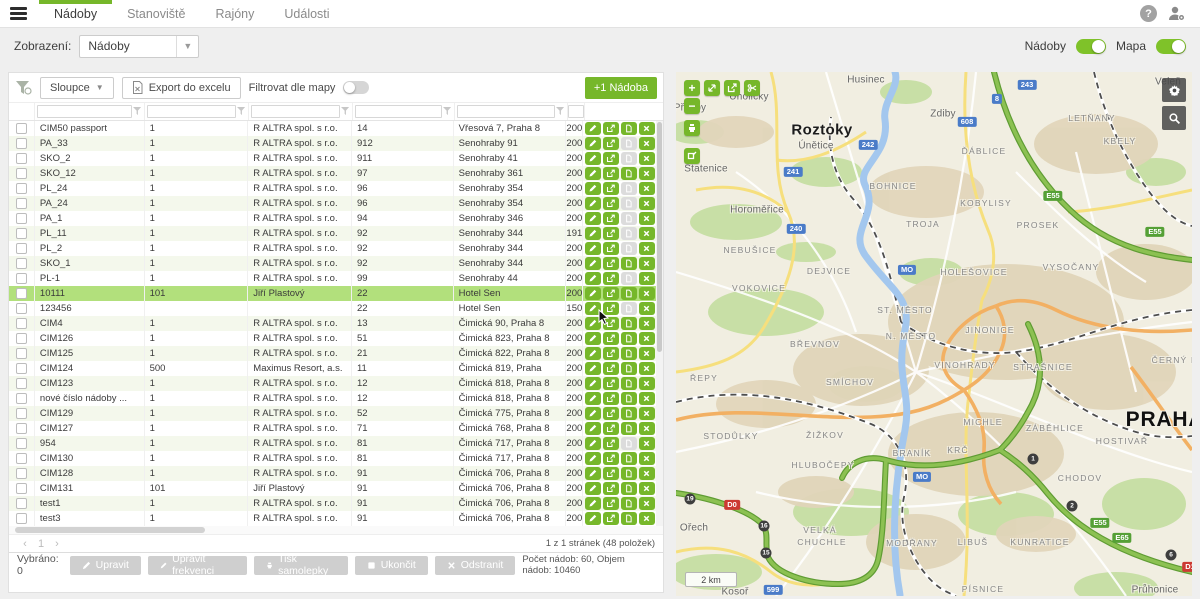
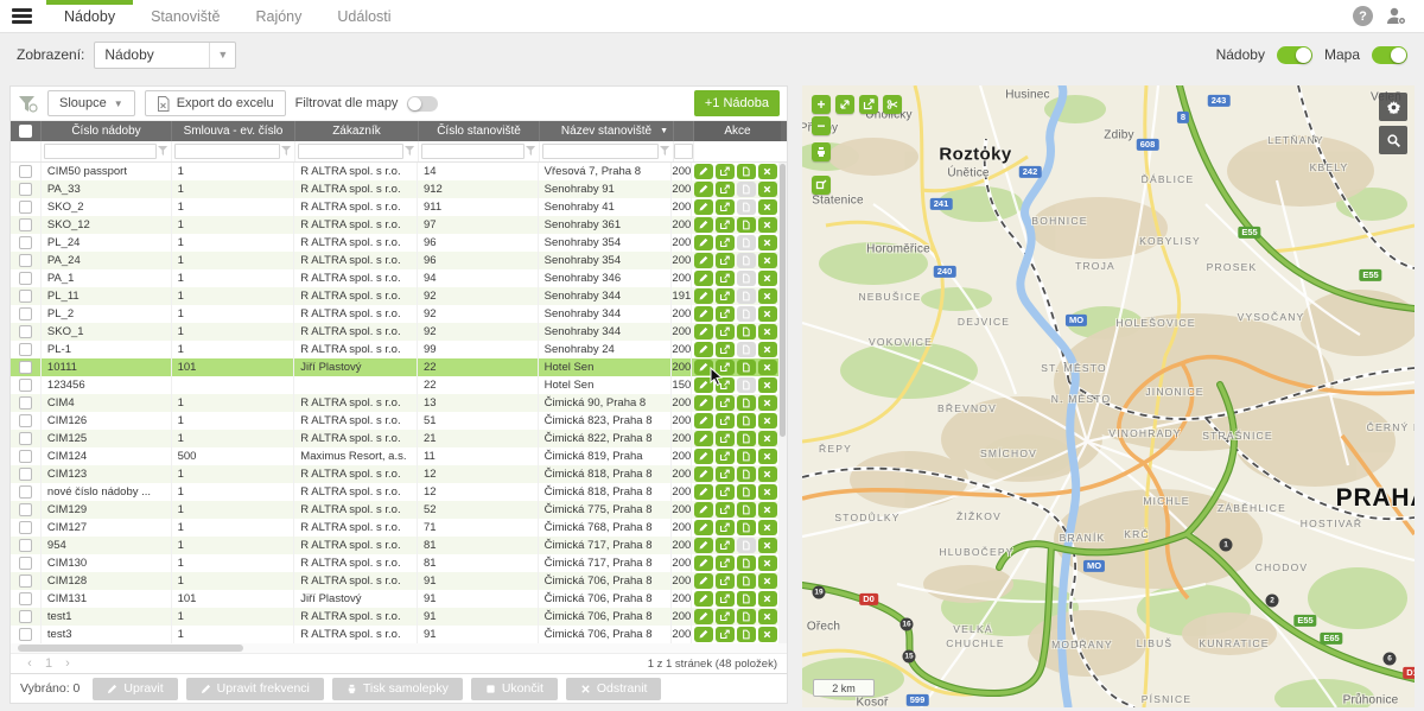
  Nádoby
  Stanoviště
  Rajóny
  Události
  ?
  Zobrazení:
  Nádoby
  ▼
  Nádoby
  Mapa
  Sloupce
  ▼
  Export do excelu
  Filtrovat dle mapy
  +1 Nádoba
+ Číslo nádoby
+ Smlouva - ev. číslo
+ Zákazník
+ Číslo stanoviště
+ Název stanoviště
+ Akce
  CIM50 passport
  1
  R ALTRA spol. s r.o.
  14
  Vřesová 7, Praha 8
  200
  PA_33
  1
  R ALTRA spol. s r.o.
  912
  Senohraby 91
  200
  SKO_2
  1
  R ALTRA spol. s r.o.
  911
  Senohraby 41
  200
  SKO_12
  1
  R ALTRA spol. s r.o.
  97
  Senohraby 361
  200
  PL_24
  1
  R ALTRA spol. s r.o.
  96
  Senohraby 354
  200
  PA_24
  1
  R ALTRA spol. s r.o.
  96
  Senohraby 354
  200
  PA_1
  1
  R ALTRA spol. s r.o.
  94
  Senohraby 346
  200
  PL_11
  1
  R ALTRA spol. s r.o.
  92
  Senohraby 344
  191
  PL_2
  1
  R ALTRA spol. s r.o.
  92
  Senohraby 344
  200
  SKO_1
  1
  R ALTRA spol. s r.o.
  92
  Senohraby 344
  200
  PL-1
  1
  R ALTRA spol. s r.o.
  99
- Senohraby 44
+ Senohraby 24
  200
  10111
  101
  Jiří Plastový
  22
  Hotel Sen
  200
  123456
  22
  Hotel Sen
  150
  CIM4
  1
  R ALTRA spol. s r.o.
  13
  Čimická 90, Praha 8
  200
  CIM126
  1
  R ALTRA spol. s r.o.
  51
  Čimická 823, Praha 8
  200
  CIM125
  1
  R ALTRA spol. s r.o.
  21
  Čimická 822, Praha 8
  200
  CIM124
  500
  Maximus Resort, a.s.
  11
  Čimická 819, Praha
  200
  CIM123
  1
  R ALTRA spol. s r.o.
  12
  Čimická 818, Praha 8
  200
  nové číslo nádoby ...
  1
  R ALTRA spol. s r.o.
  12
  Čimická 818, Praha 8
  200
  CIM129
  1
  R ALTRA spol. s r.o.
  52
  Čimická 775, Praha 8
  200
  CIM127
  1
  R ALTRA spol. s r.o.
  71
  Čimická 768, Praha 8
  200
  954
  1
  R ALTRA spol. s r.o.
  81
  Čimická 717, Praha 8
  200
  CIM130
  1
  R ALTRA spol. s r.o.
  81
  Čimická 717, Praha 8
  200
  CIM128
  1
  R ALTRA spol. s r.o.
  91
  Čimická 706, Praha 8
  200
  CIM131
  101
  Jiří Plastový
  91
  Čimická 706, Praha 8
  200
  test1
  1
  R ALTRA spol. s r.o.
  91
  Čimická 706, Praha 8
  200
  test3
  1
  R ALTRA spol. s r.o.
  91
  Čimická 706, Praha 8
  200
  ‹
  1
  ›
  1 z 1 stránek (48 položek)
  Vybráno: 0
  Upravit
  Upravit frekvenci
  Tisk samolepky
  Ukončit
  Odstranit
- Počet nádob: 60, Objem nádob: 10460
  Úholičky
  Husinec
  Veleň
  Roztoky
  Únětice
  Zdiby
  Statenice
  Horoměřice
  ĎÁBLICE
  LETŇANY
  KBELY
  BOHNICE
  KOBYLISY
  PROSEK
  TROJA
  NEBUŠICE
  DEJVICE
  VOKOVICE
  HOLEŠOVICE
  VYSOČANY
  ST. MĚSTO
  N. MĚSTO
  JINONICE
  VINOHRADY
  STRAŠNICE
  BŘEVNOV
  SMÍCHOV
  ŘEPY
  STODŮLKY
  ŽIŽKOV
  HLUBOČEPY
  MICHLE
  ZÁBĚHLICE
  HOSTIVAŘ
  BRANÍK
  KRČ
  CHODOV
  MODŘANY
  LIBUŠ
  KUNRATICE
  PÍSNICE
  VELKÁ
  CHUCHLE
  Ořech
  Kosoř
  Průhonice
  PRAH
  241
  242
  240
  243
  8
  608
  E55
  E55
  MO
  MO
  E55
  E65
  D0
  599
  +
  −
  2 km
